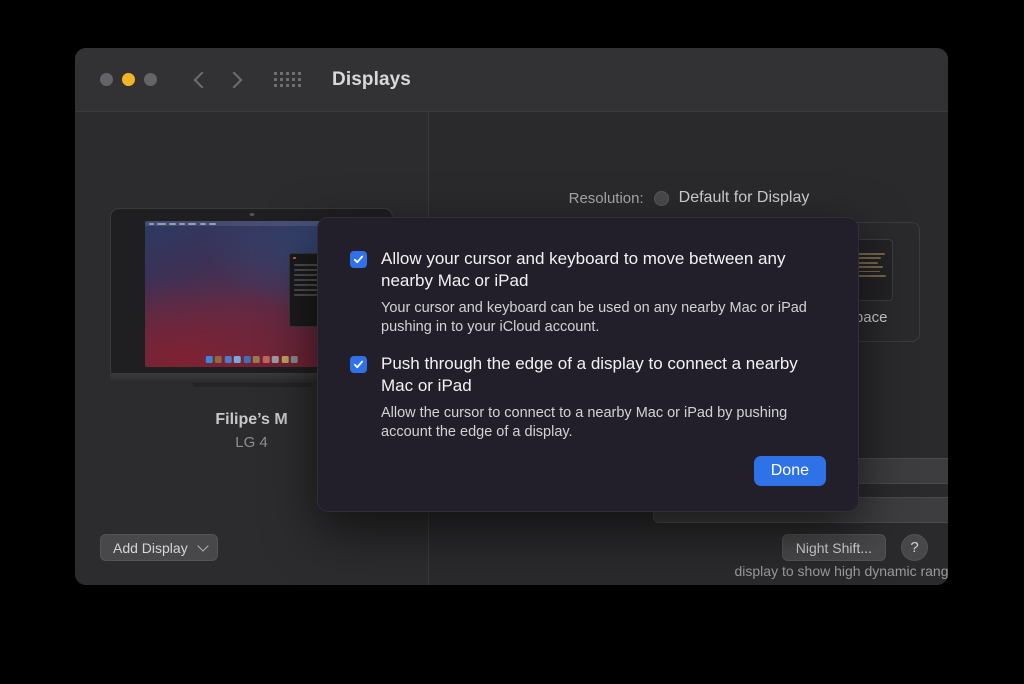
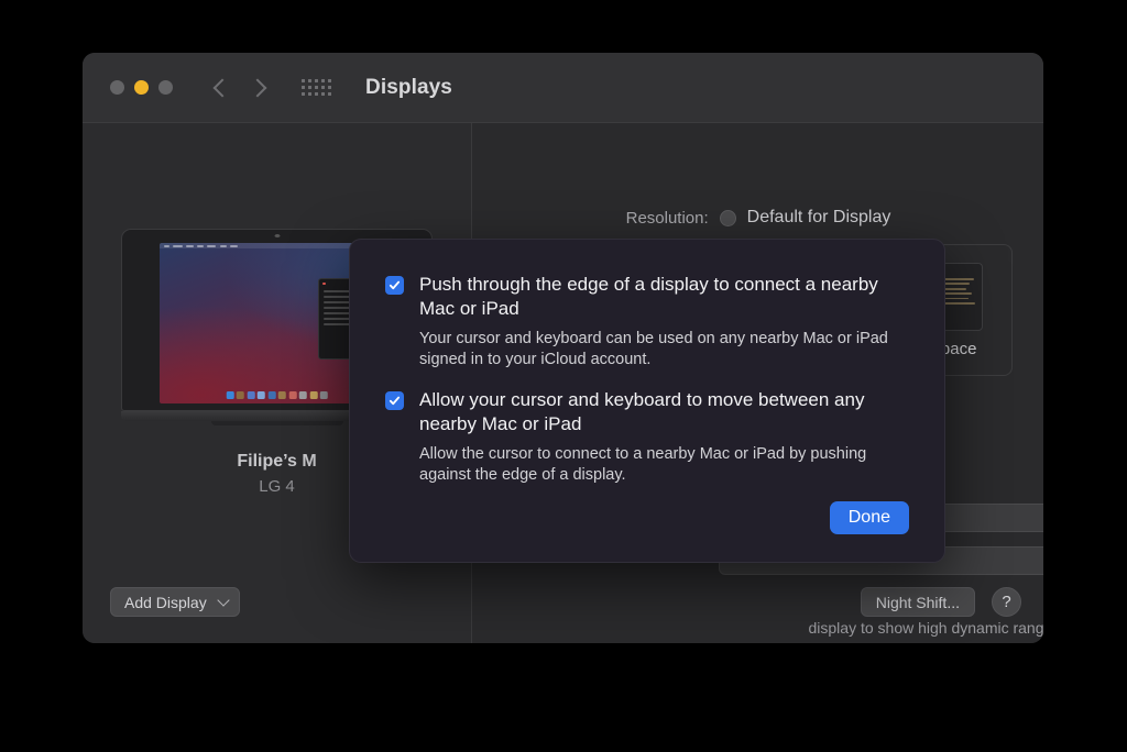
  Displays
  Filipe’s M
  LG 4
  Add Display
  Resolution:
  Default for Display
  display to show high dynamic rang
  Night Shift...
  ?
- Allow your cursor and keyboard to move between any nearby Mac or iPad
+ Push through the edge of a display to connect a nearby Mac or iPad
- Your cursor and keyboard can be used on any nearby Mac or iPad pushing in to your iCloud account.
+ Your cursor and keyboard can be used on any nearby Mac or iPad signed in to your iCloud account.
- Push through the edge of a display to connect a nearby Mac or iPad
+ Allow your cursor and keyboard to move between any nearby Mac or iPad
- Allow the cursor to connect to a nearby Mac or iPad by pushing account the edge of a display.
+ Allow the cursor to connect to a nearby Mac or iPad by pushing against the edge of a display.
  Done
